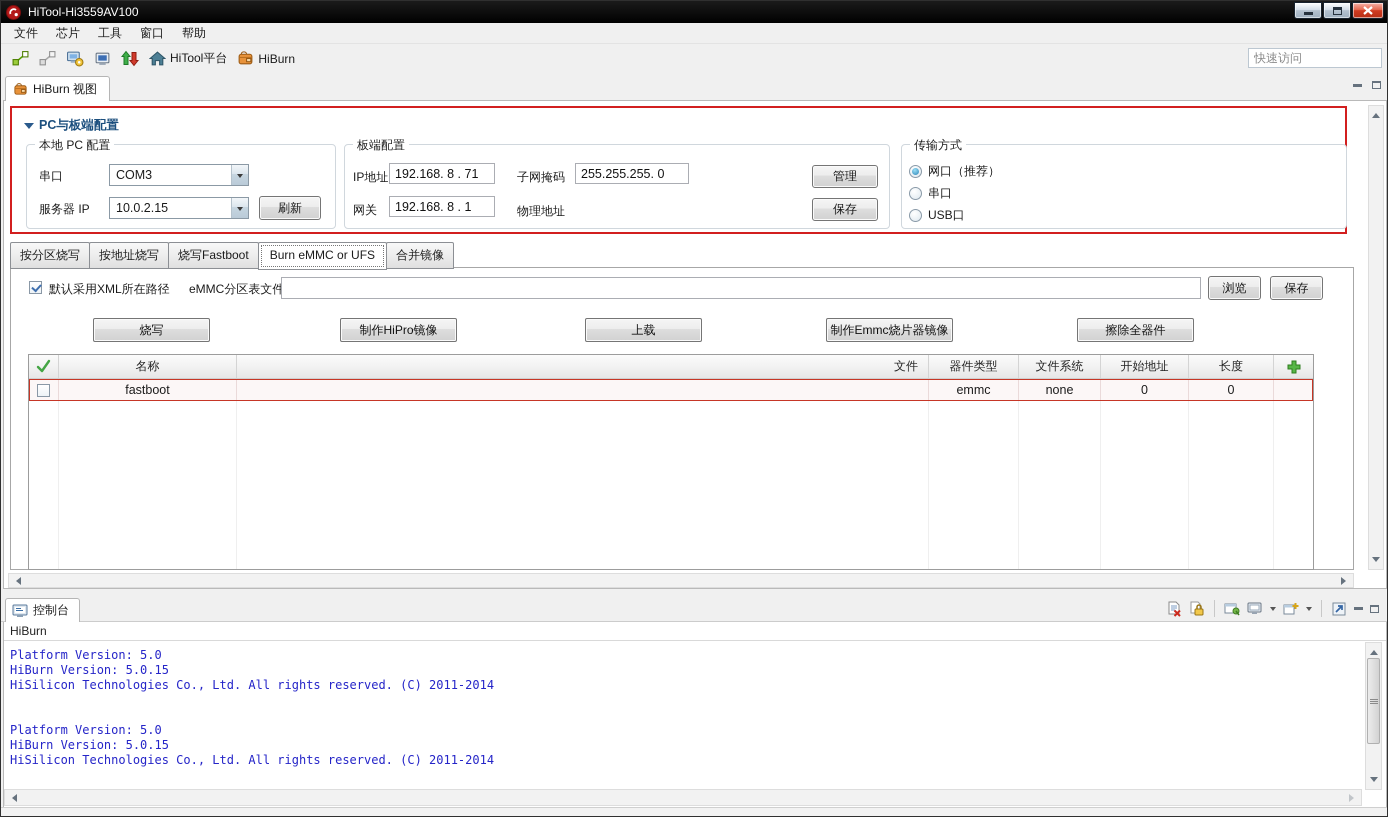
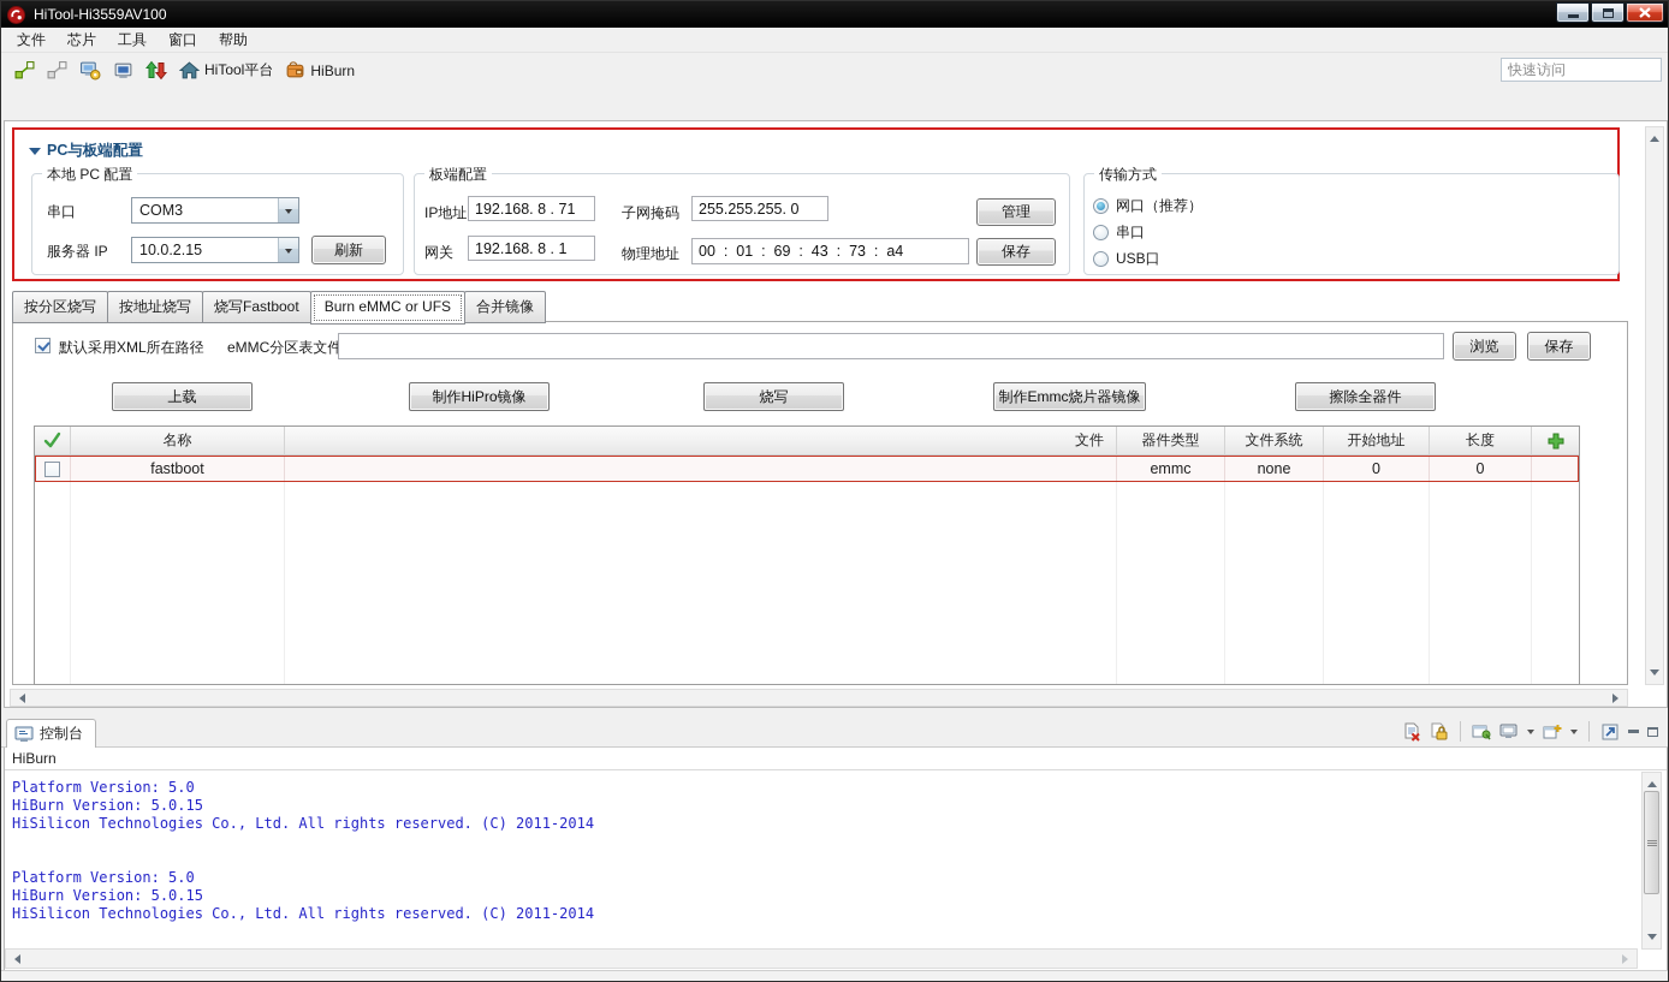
  HiTool-Hi3559AV100
  文件
  芯片
  工具
  窗口
  帮助
  HiTool平台
  HiBurn
  快速访问
- HiBurn 视图
  PC与板端配置
  本地 PC 配置
  串口
  COM3
  服务器 IP
  10.0.2.15
  刷新
  板端配置
  IP地址
  192.168. 8 . 71
  子网掩码
  255.255.255. 0
  管理
  网关
  192.168. 8 . 1
  物理地址
+ 00 : 01 : 69 : 43 : 73 : a4
  保存
  传输方式
  网口（推荐）
  串口
  USB口
  按分区烧写
  按地址烧写
  烧写Fastboot
  Burn eMMC or UFS
  合并镜像
  默认采用XML所在路径
  eMMC分区表文件
  浏览
  保存
- 烧写
+ 上载
  制作HiPro镜像
- 上载
+ 烧写
  制作Emmc烧片器镜像
  擦除全器件
  名称
  文件
  器件类型
  文件系统
  开始地址
  长度
  fastboot
  emmc
  none
  0
  0
  控制台
  HiBurn
  Platform Version: 5.0
  HiBurn Version: 5.0.15
  HiSilicon Technologies Co., Ltd. All rights reserved. (C) 2011-2014
  Platform Version: 5.0
  HiBurn Version: 5.0.15
  HiSilicon Technologies Co., Ltd. All rights reserved. (C) 2011-2014
